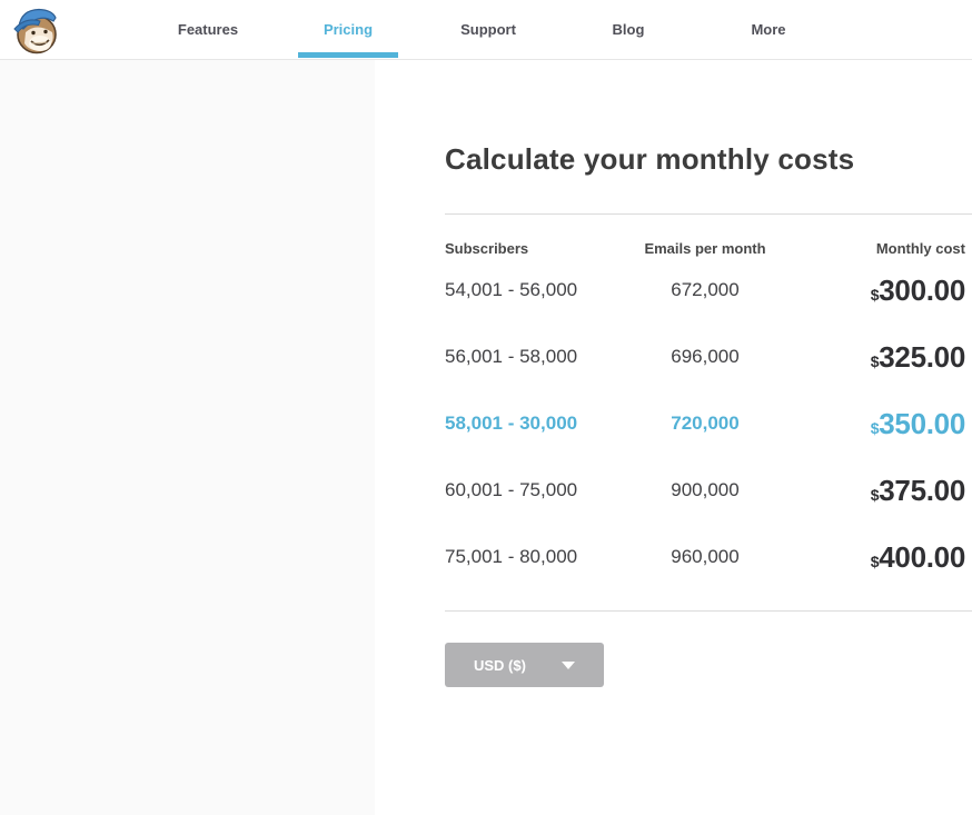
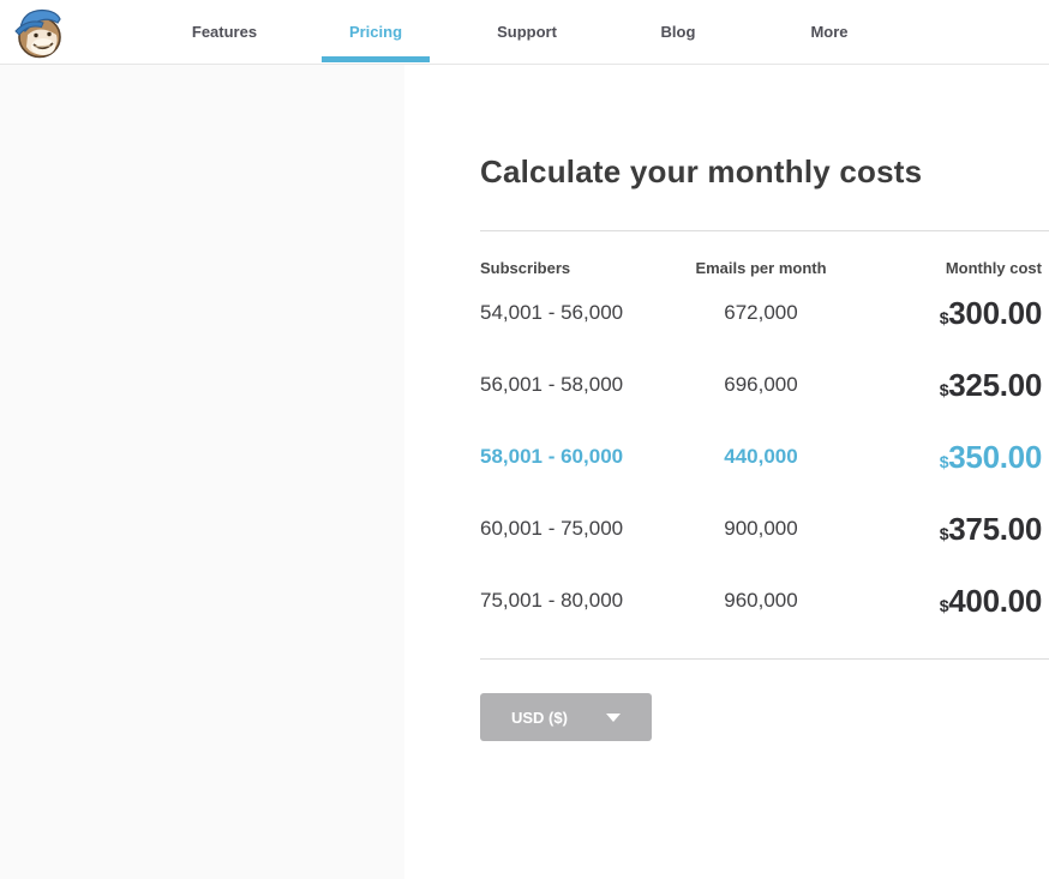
  Features
  Pricing
  Support
  Blog
  More
  Calculate your monthly costs
  Subscribers
  Emails per month
  Monthly cost
  54,001 - 56,000
  672,000
  $300.00
  56,001 - 58,000
  696,000
  $325.00
- 58,001 - 30,000
+ 58,001 - 60,000
- 720,000
+ 440,000
  $350.00
  60,001 - 75,000
  900,000
  $375.00
  75,001 - 80,000
  960,000
  $400.00
  USD ($)
